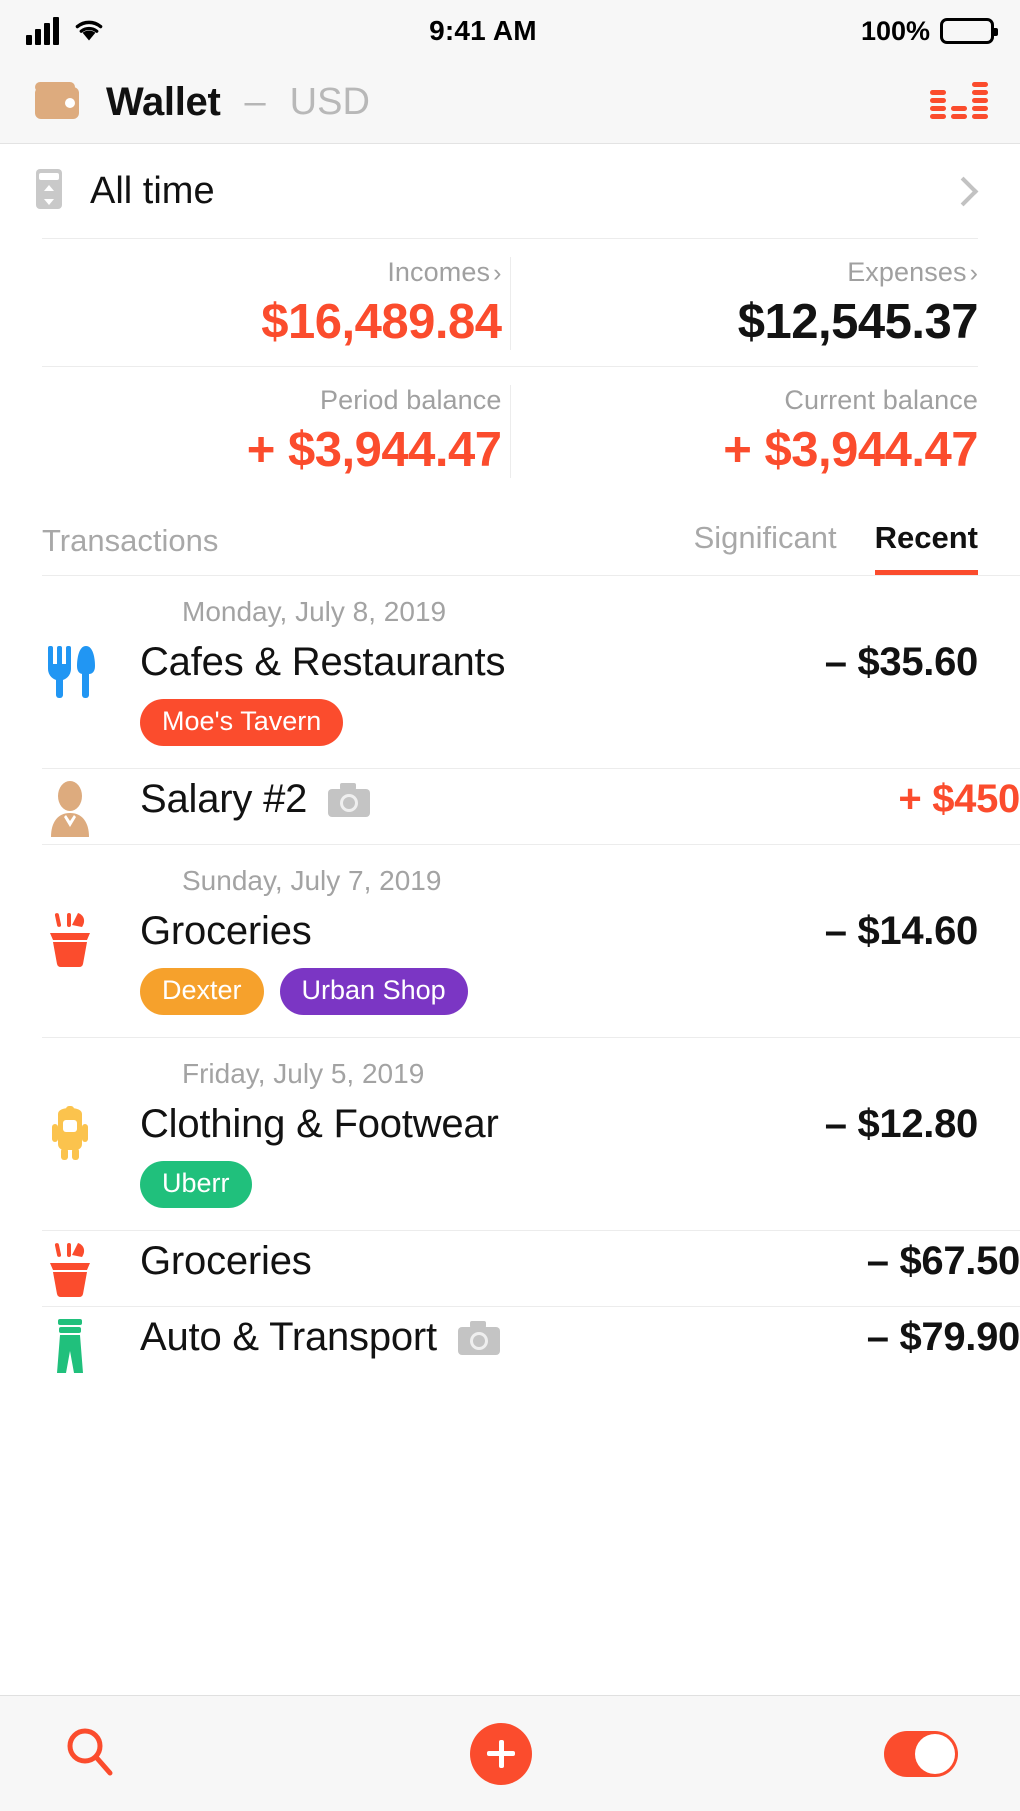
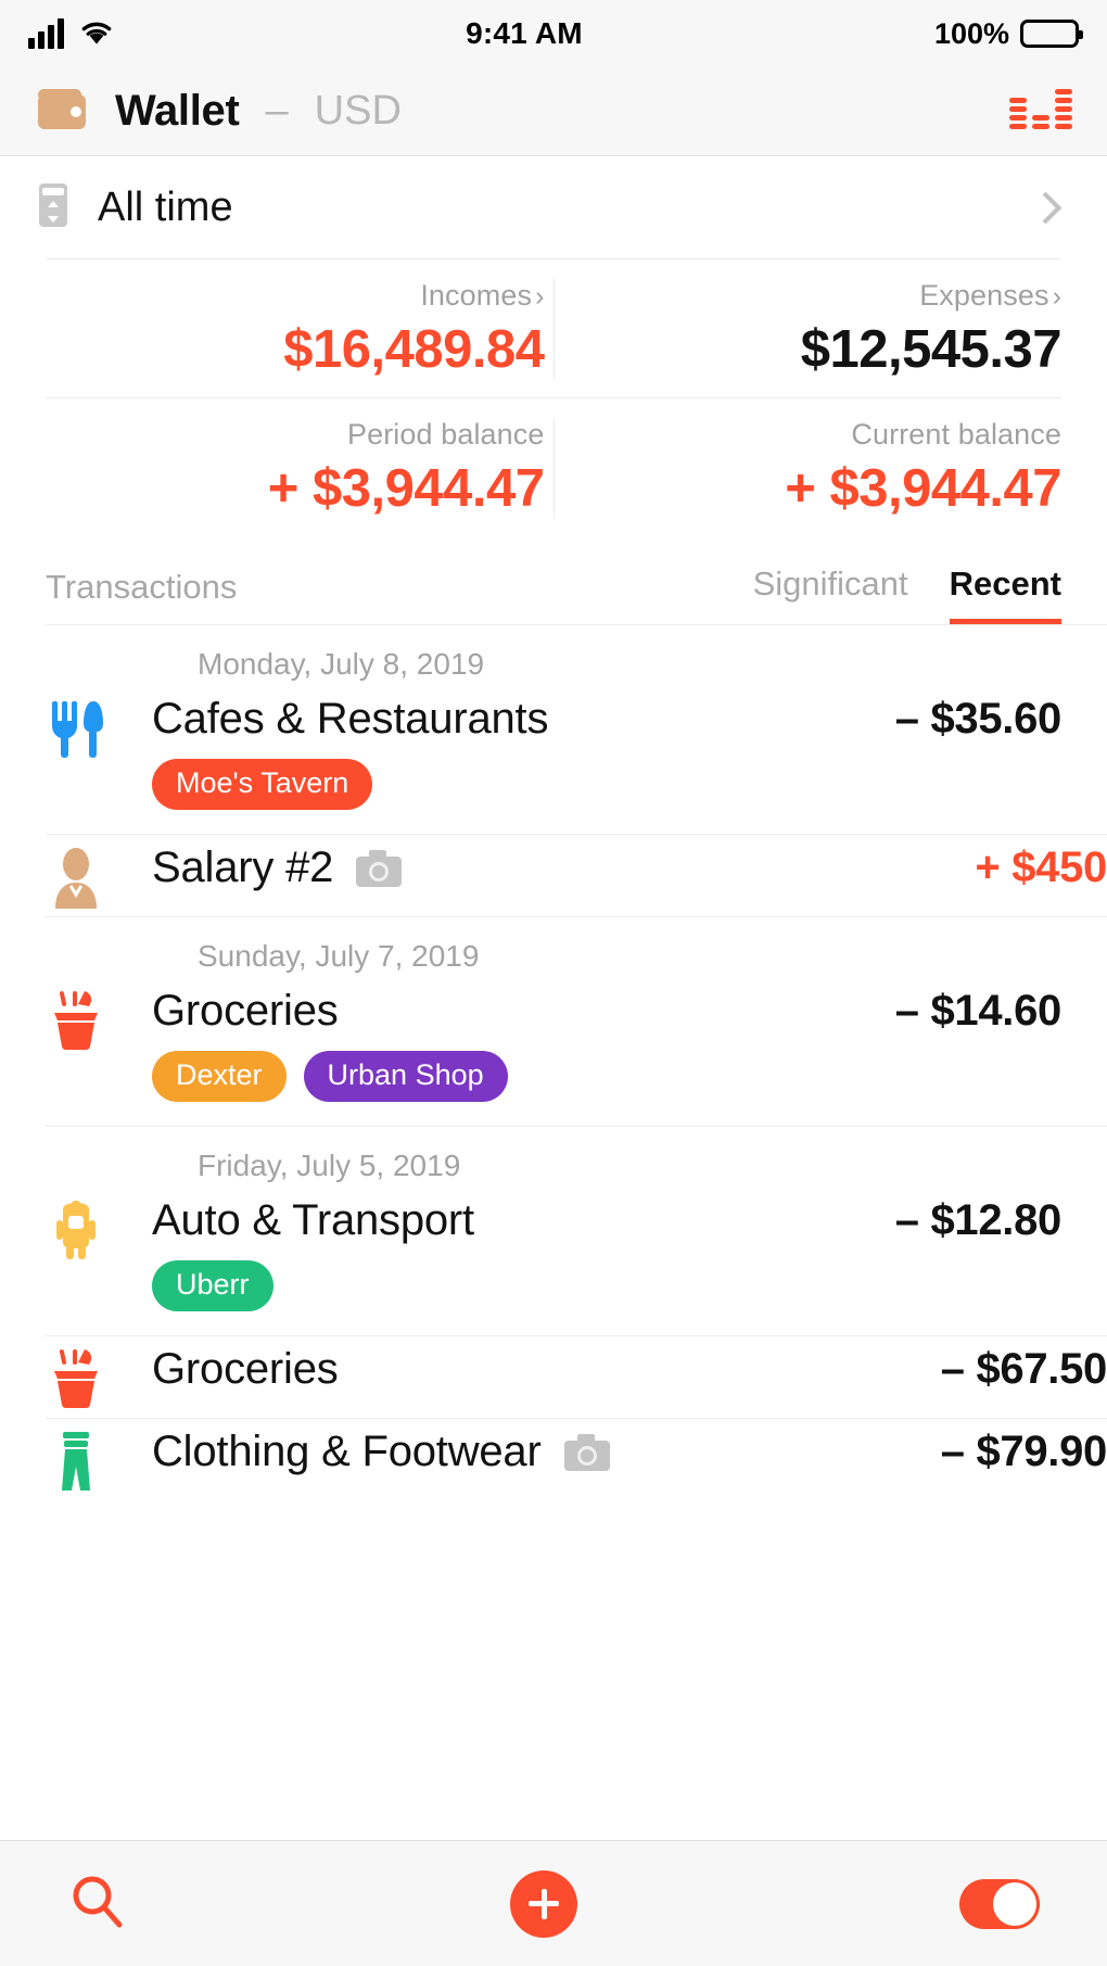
  9:41 AM
  100%
  Wallet
  –
  USD
  All time
  Incomes›
  $16,489.84
  Expenses›
  $12,545.37
  Period balance
  + $3,944.47
  Current balance
  + $3,944.47
  Transactions
  Significant
  Recent
  Monday, July 8, 2019
  Cafes & Restaurants
  – $35.60
  Moe's Tavern
  Salary #2
  + $450
  Sunday, July 7, 2019
  Groceries
  – $14.60
  Dexter
  Urban Shop
  Friday, July 5, 2019
- Clothing & Footwear
+ Auto & Transport
  – $12.80
  Uberr
  Groceries
  – $67.50
- Auto & Transport
+ Clothing & Footwear
  – $79.90
